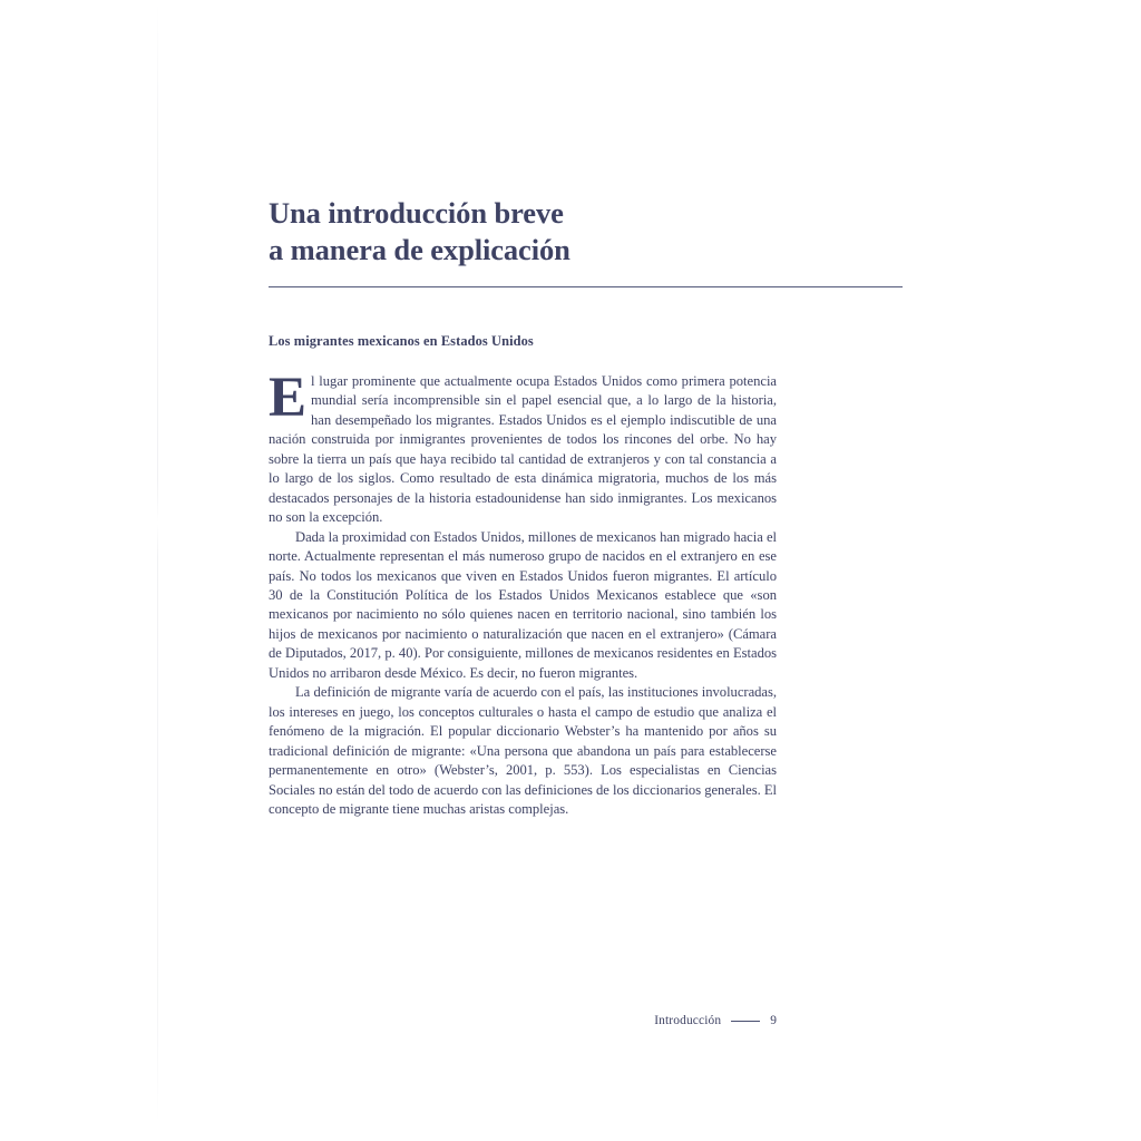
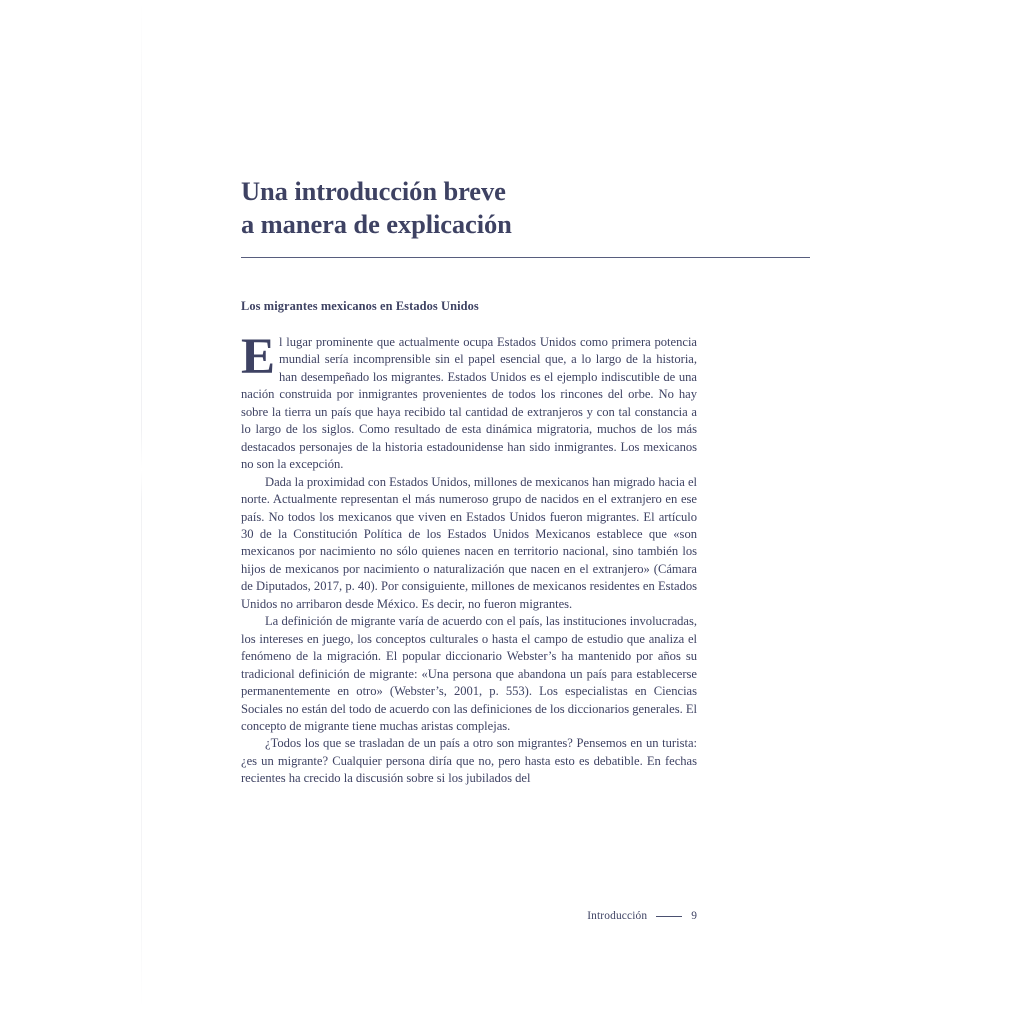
  Una introducción breve
  a manera de explicación
  Los migrantes mexicanos en Estados Unidos
  E
  l lugar prominente que actualmente ocupa Estados Unidos como primera potencia mundial sería incomprensible sin el papel esencial que, a lo largo de la historia, han desempeñado los migrantes. Estados Unidos es el ejemplo indiscutible de una nación construida por inmigrantes provenientes de todos los rincones del orbe. No hay sobre la tierra un país que haya recibido tal cantidad de extranjeros y con tal constancia a lo largo de los siglos. Como resultado de esta dinámica migratoria, muchos de los más destacados personajes de la historia estadounidense han sido inmigrantes. Los mexicanos no son la excepción.
  Dada la proximidad con Estados Unidos, millones de mexicanos han migrado hacia el norte. Actualmente representan el más numeroso grupo de nacidos en el extranjero en ese país. No todos los mexicanos que viven en Estados Unidos fueron migrantes. El artículo 30 de la Constitución Política de los Estados Unidos Mexicanos establece que «son mexicanos por nacimiento no sólo quienes nacen en territorio nacional, sino también los hijos de mexicanos por nacimiento o naturalización que nacen en el extranjero» (Cámara de Diputados, 2017, p. 40). Por consiguiente, millones de mexicanos residentes en Estados Unidos no arribaron desde México. Es decir, no fueron migrantes.
  La definición de migrante varía de acuerdo con el país, las instituciones involucradas, los intereses en juego, los conceptos culturales o hasta el campo de estudio que analiza el fenómeno de la migración. El popular diccionario Webster’s ha mantenido por años su tradicional definición de migrante: «Una persona que abandona un país para establecerse permanentemente en otro» (Webster’s, 2001, p. 553). Los especialistas en Ciencias Sociales no están del todo de acuerdo con las definiciones de los diccionarios generales. El concepto de migrante tiene muchas aristas complejas.
+ ¿Todos los que se trasladan de un país a otro son migrantes? Pensemos en un turista: ¿es un migrante? Cualquier persona diría que no, pero hasta esto es debatible. En fechas recientes ha crecido la discusión sobre si los jubilados del
  Introducción
  9
